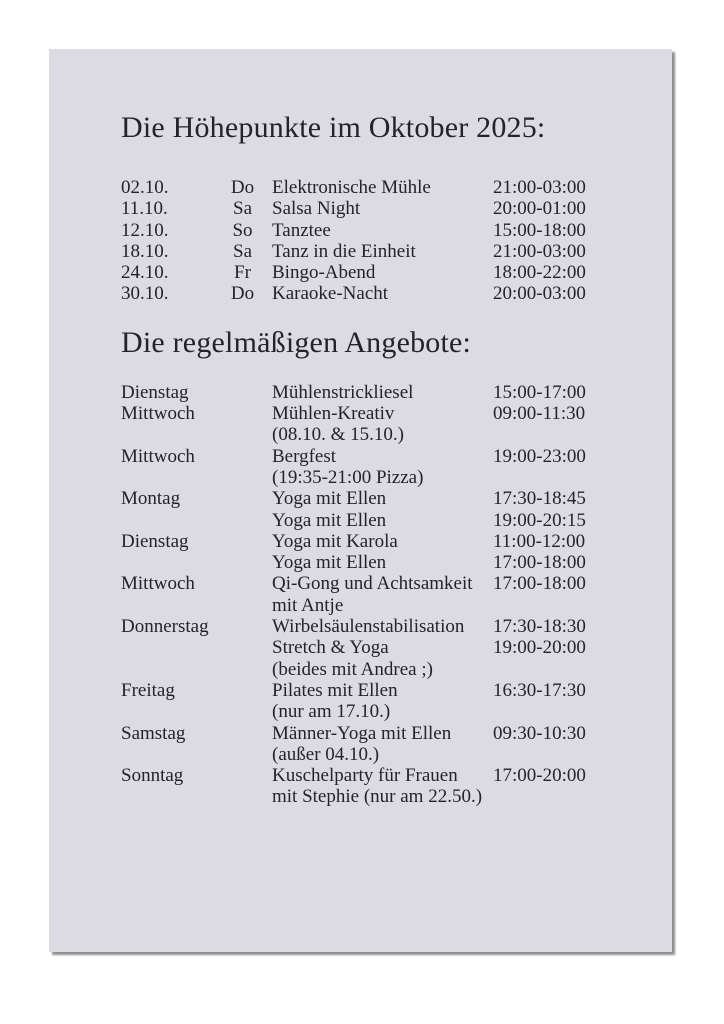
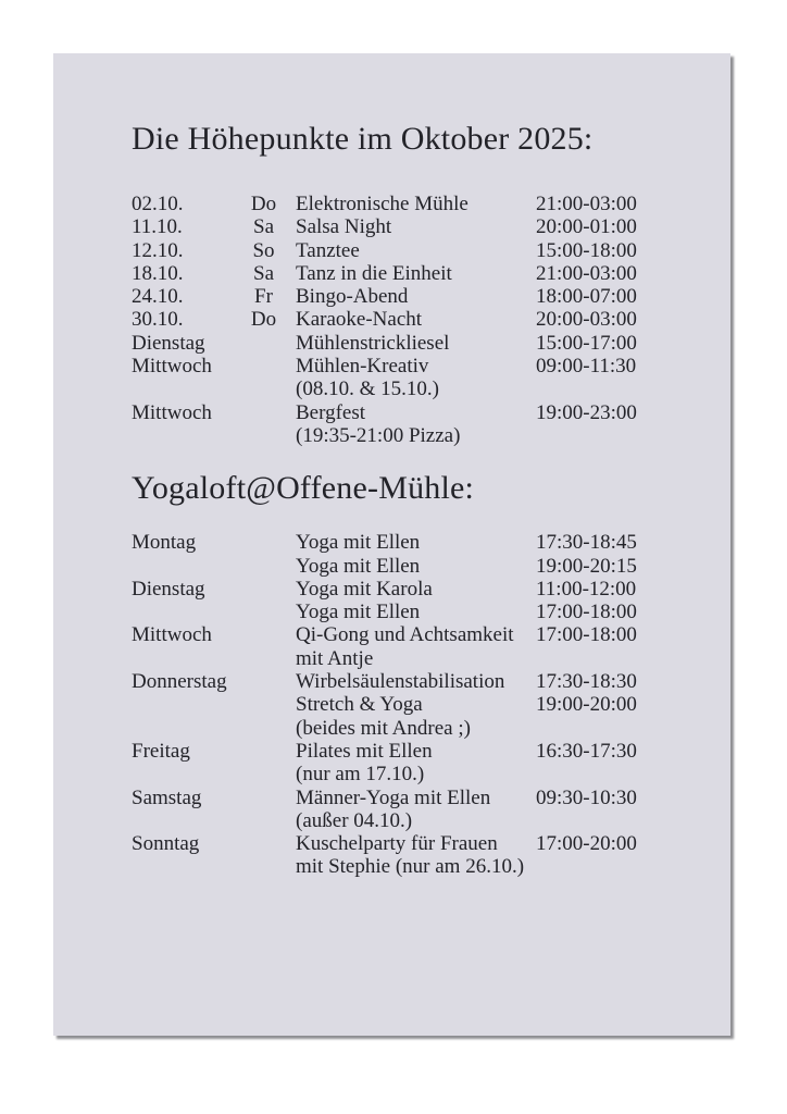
  Die Höhepunkte im Oktober 2025:
  02.10.
  Do
  Elektronische Mühle
  21:00-03:00
  11.10.
  Sa
  Salsa Night
  20:00-01:00
  12.10.
  So
  Tanztee
  15:00-18:00
  18.10.
  Sa
  Tanz in die Einheit
  21:00-03:00
  24.10.
  Fr
  Bingo-Abend
- 18:00-22:00
+ 18:00-07:00
  30.10.
  Do
  Karaoke-Nacht
  20:00-03:00
- Die regelmäßigen Angebote:
  Dienstag
  Mühlenstrickliesel
  15:00-17:00
  Mittwoch
  Mühlen-Kreativ
  09:00-11:30
  (08.10. & 15.10.)
  Mittwoch
  Bergfest
  19:00-23:00
  (19:35-21:00 Pizza)
+ Yogaloft@Offene-Mühle:
  Montag
  Yoga mit Ellen
  17:30-18:45
  Yoga mit Ellen
  19:00-20:15
  Dienstag
  Yoga mit Karola
  11:00-12:00
  Yoga mit Ellen
  17:00-18:00
  Mittwoch
  Qi-Gong und Achtsamkeit
  17:00-18:00
  mit Antje
  Donnerstag
  Wirbelsäulenstabilisation
  17:30-18:30
  Stretch & Yoga
  19:00-20:00
  (beides mit Andrea ;)
  Freitag
  Pilates mit Ellen
  16:30-17:30
  (nur am 17.10.)
  Samstag
  Männer-Yoga mit Ellen
  09:30-10:30
  (außer 04.10.)
  Sonntag
  Kuschelparty für Frauen
  17:00-20:00
- mit Stephie (nur am 22.50.)
+ mit Stephie (nur am 26.10.)
